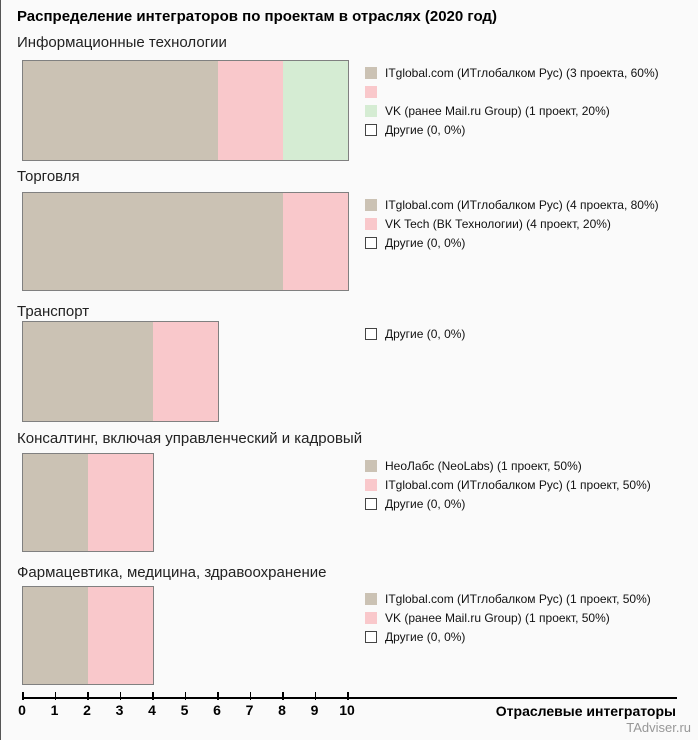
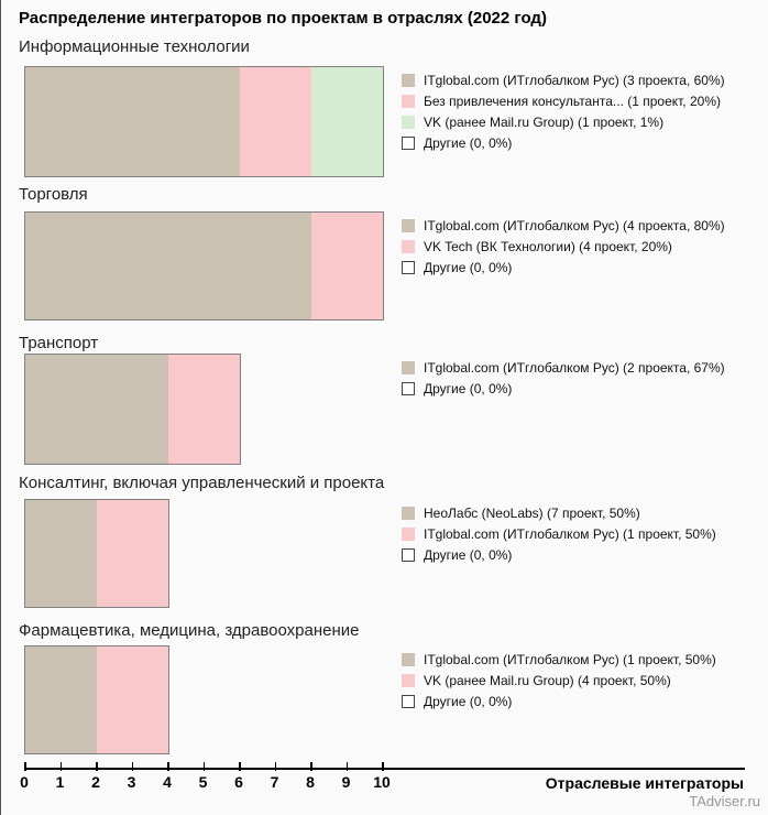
- Распределение интеграторов по проектам в отраслях (2020 год)
+ Распределение интеграторов по проектам в отраслях (2022 год)
  Информационные технологии
  ITglobal.com (ИТглобалком Рус) (3 проекта, 60%)
+ Без привлечения консультанта... (1 проект, 20%)
- VK (ранее Mail.ru Group) (1 проект, 20%)
+ VK (ранее Mail.ru Group) (1 проект, 1%)
  Другие (0, 0%)
  Торговля
  ITglobal.com (ИТглобалком Рус) (4 проекта, 80%)
  VK Tech (ВК Технологии) (4 проект, 20%)
  Другие (0, 0%)
  Транспорт
+ ITglobal.com (ИТглобалком Рус) (2 проекта, 67%)
  Другие (0, 0%)
- Консалтинг, включая управленческий и кадровый
+ Консалтинг, включая управленческий и проекта
- НеоЛабс (NeoLabs) (1 проект, 50%)
+ НеоЛабс (NeoLabs) (7 проект, 50%)
  ITglobal.com (ИТглобалком Рус) (1 проект, 50%)
  Другие (0, 0%)
  Фармацевтика, медицина, здравоохранение
  ITglobal.com (ИТглобалком Рус) (1 проект, 50%)
- VK (ранее Mail.ru Group) (1 проект, 50%)
+ VK (ранее Mail.ru Group) (4 проект, 50%)
  Другие (0, 0%)
  0
  1
  2
  3
  4
  5
  6
  7
  8
  9
  10
  Отраслевые интеграторы
  TAdviser.ru
